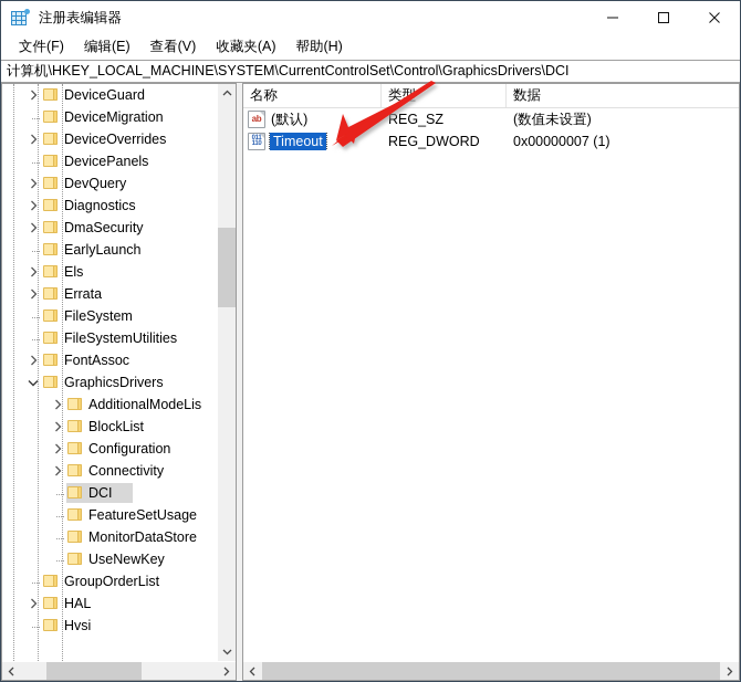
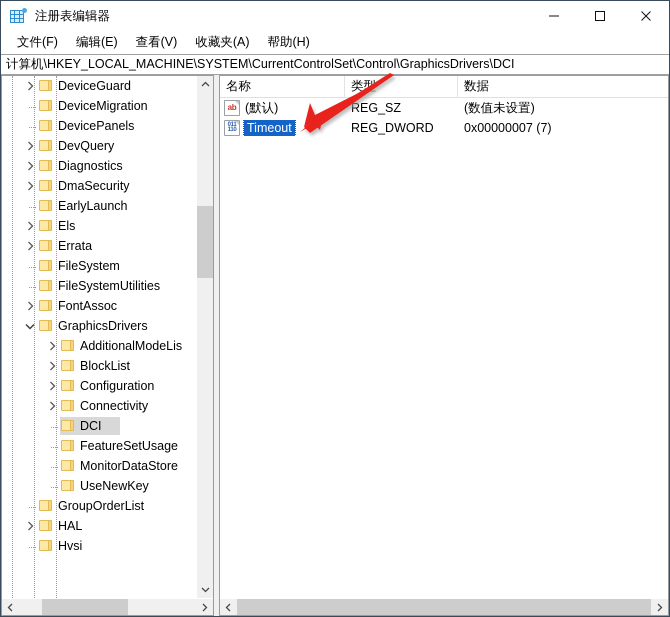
  注册表编辑器
  文件(F)
  编辑(E)
  查看(V)
  收藏夹(A)
  帮助(H)
  计算机\HKEY_LOCAL_MACHINE\SYSTEM\CurrentControlSet\Control\GraphicsDrivers\DCI
  DeviceGuard
  DeviceMigration
- DeviceOverrides
  DevicePanels
  DevQuery
  Diagnostics
  DmaSecurity
  EarlyLaunch
  Els
  Errata
  FileSystem
  FileSystemUtilities
  FontAssoc
  GraphicsDrivers
  AdditionalModeLis
  BlockList
  Configuration
  Connectivity
  DCI
  FeatureSetUsage
  MonitorDataStore
  UseNewKey
  GroupOrderList
  HAL
  Hvsi
  名称
  数据
  ab
  (默认)
  REG_SZ
  (数值未设置)
  Timeout
  REG_DWORD
- 0x00000007 (1)
+ 0x00000007 (7)
